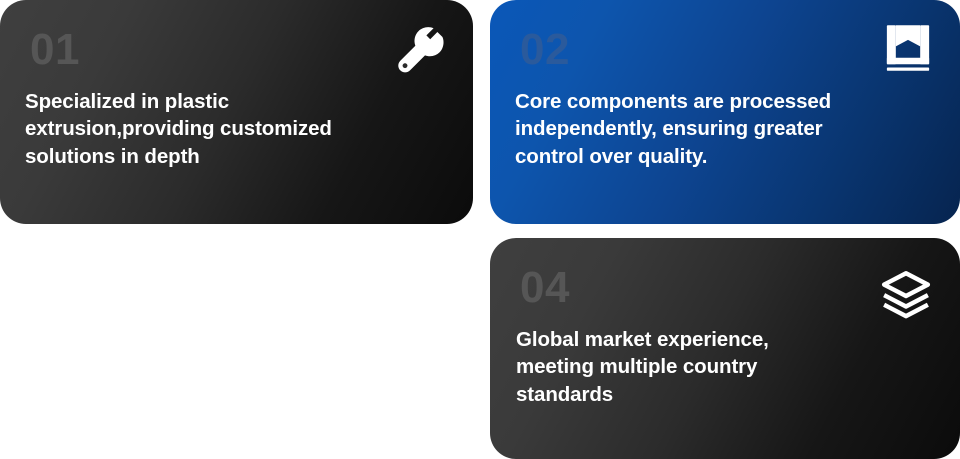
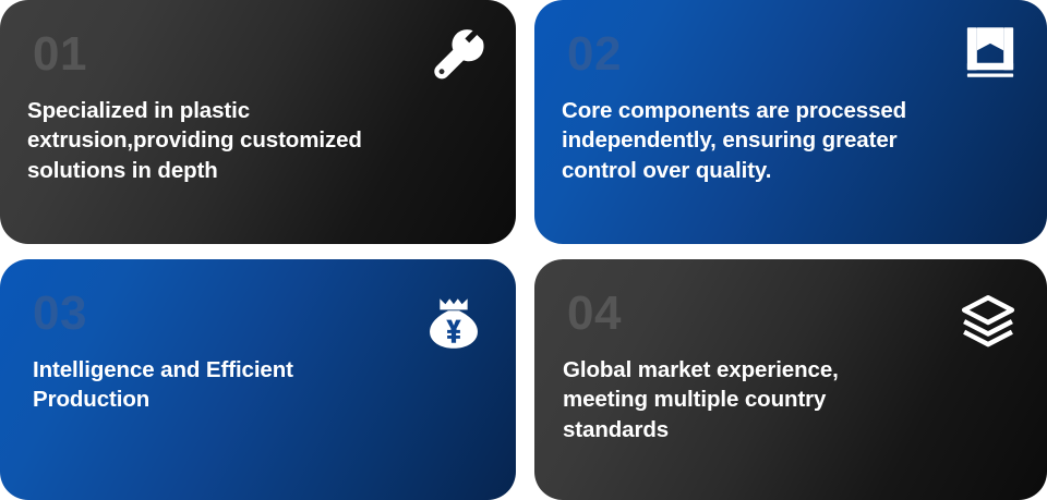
  01
  Specialized in plastic
  extrusion,providing customized
  solutions in depth
  02
  Core components are processed
  independently, ensuring greater
  control over quality.
+ 03
+ Intelligence and Efficient
+ Production
  04
  Global market experience,
  meeting multiple country
  standards
